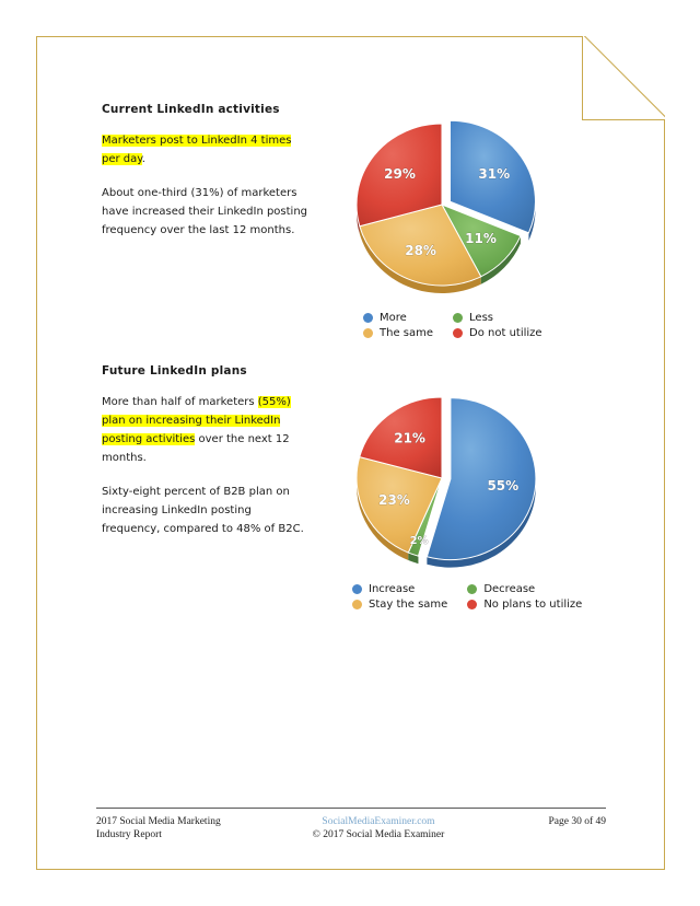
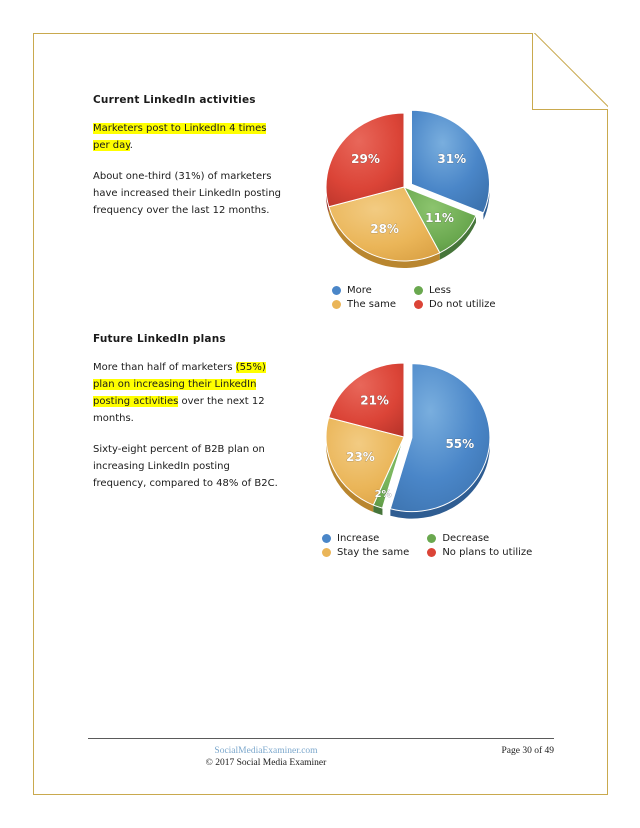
  Current LinkedIn activities
  Marketers post to LinkedIn 4 times per day.
  About one-third (31%) of marketers have increased their LinkedIn posting frequency over the last 12 months.
  31%
  11%
  28%
  29%
  More
  Less
  The same
  Do not utilize
  Future LinkedIn plans
  More than half of marketers (55%) plan on increasing their LinkedIn posting activities over the next 12 months.
  Sixty-eight percent of B2B plan on increasing LinkedIn posting frequency, compared to 48% of B2C.
  55%
  2%
  23%
  21%
  Increase
  Decrease
  Stay the same
  No plans to utilize
- 2017 Social Media Marketing
- Industry Report
  SocialMediaExaminer.com
  © 2017 Social Media Examiner
  Page 30 of 49
